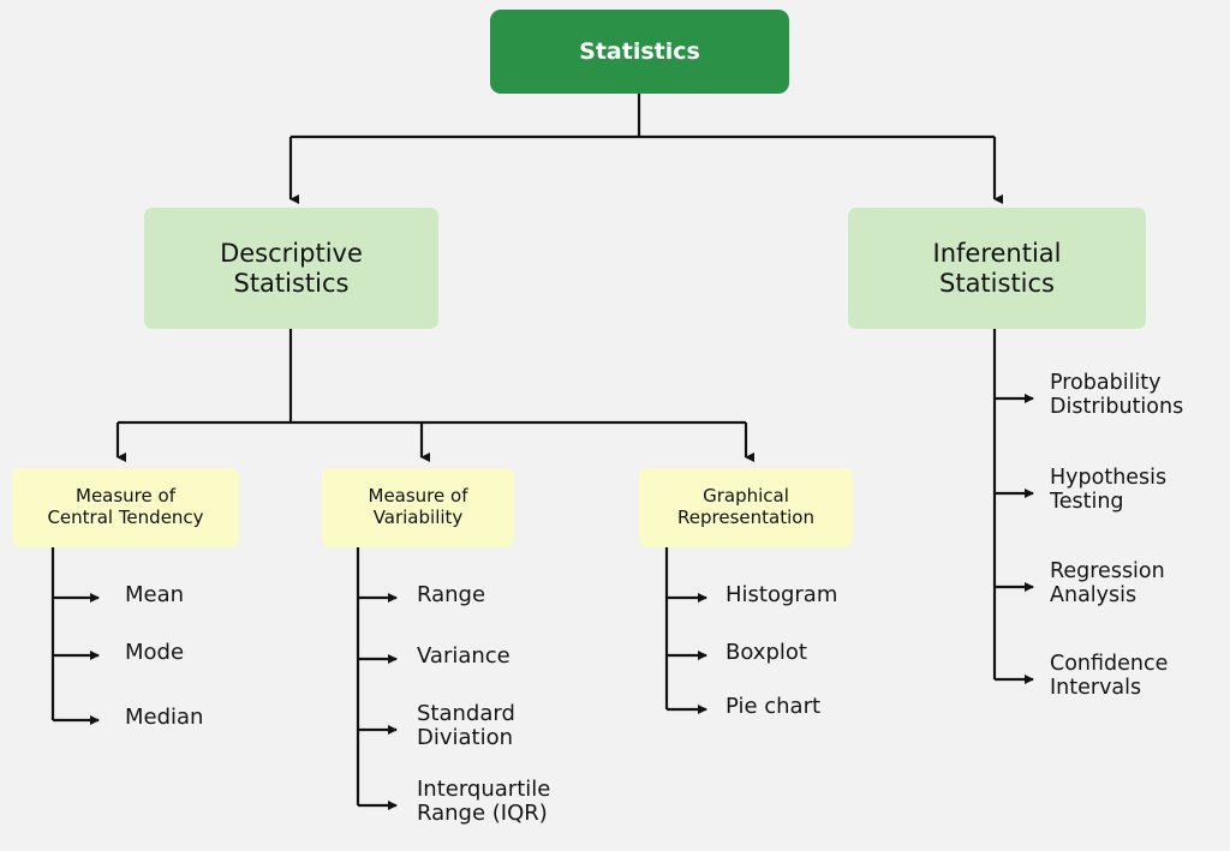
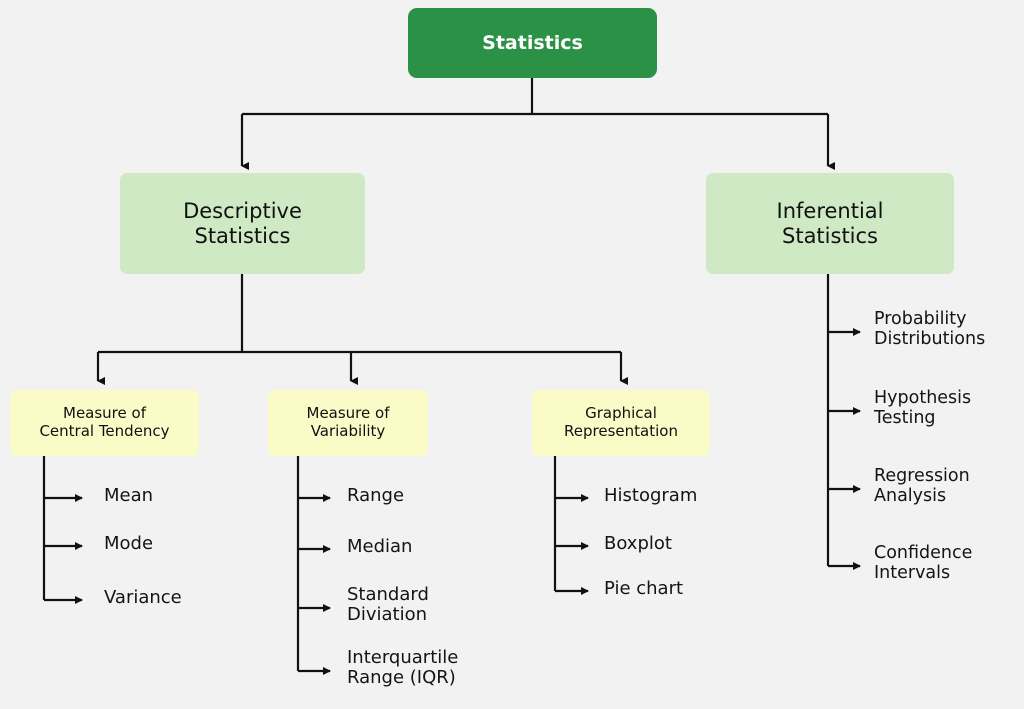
  Statistics
  Descriptive
  Statistics
  Inferential
  Statistics
  Measure of
  Central Tendency
  Measure of
  Variability
  Graphical
  Representation
  Mean
  Mode
- Median
+ Variance
  Range
- Variance
+ Median
  Standard
  Diviation
  Interquartile
  Range (IQR)
  Histogram
  Boxplot
  Pie chart
  Probability
  Distributions
  Hypothesis
  Testing
  Regression
  Analysis
  Confidence
  Intervals
